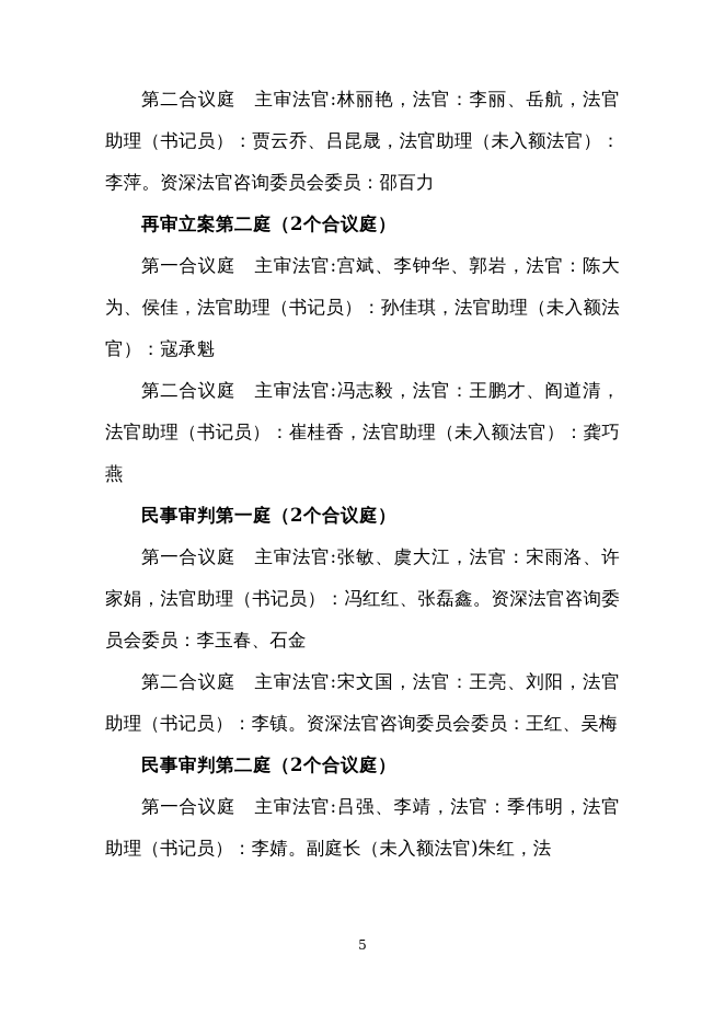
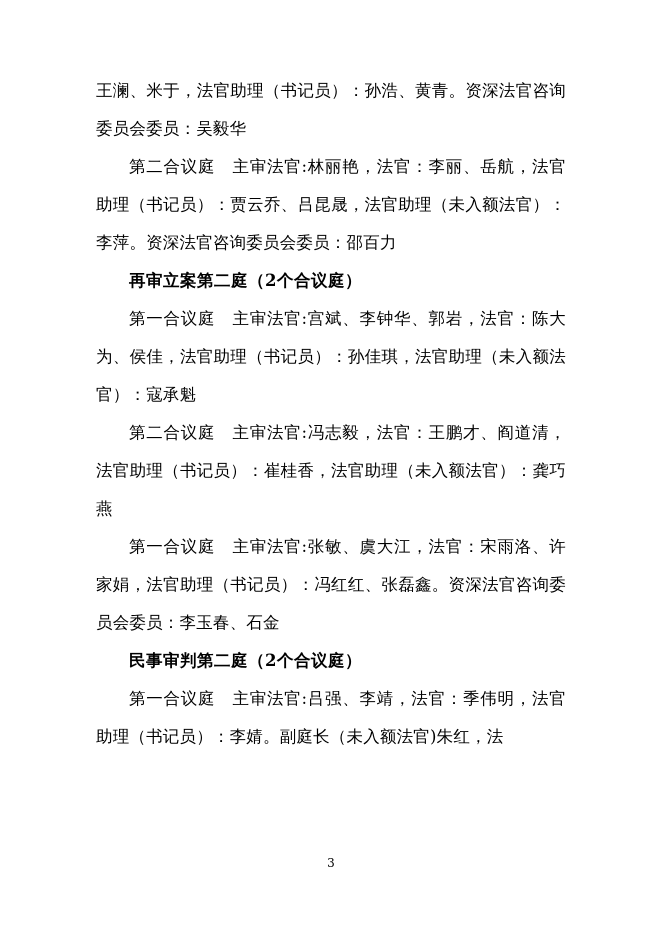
+ 王澜、米于，法官助理（书记员）：孙浩、黄青。资深法官咨询委员会委员：吴毅华
  第二合议庭 主审法官:林丽艳，法官：李丽、岳航，法官助理（书记员）：贾云乔、吕昆晟，法官助理（未入额法官）：李萍。资深法官咨询委员会委员：邵百力
  再审立案第二庭（2个合议庭）
  第一合议庭 主审法官:宫斌、李钟华、郭岩，法官：陈大为、侯佳，法官助理（书记员）：孙佳琪，法官助理（未入额法官）：寇承魁
  第二合议庭 主审法官:冯志毅，法官：王鹏才、阎道清，法官助理（书记员）：崔桂香，法官助理（未入额法官）：龚巧燕
- 民事审判第一庭（2个合议庭）
  第一合议庭 主审法官:张敏、虞大江，法官：宋雨洛、许家娟，法官助理（书记员）：冯红红、张磊鑫。资深法官咨询委员会委员：李玉春、石金
- 第二合议庭 主审法官:宋文国，法官：王亮、刘阳，法官助理（书记员）：李镇。资深法官咨询委员会委员：王红、吴梅
  民事审判第二庭（2个合议庭）
  第一合议庭 主审法官:吕强、李靖，法官：季伟明，法官助理（书记员）：李婧。副庭长（未入额法官)朱红，法
- 5
+ 3
